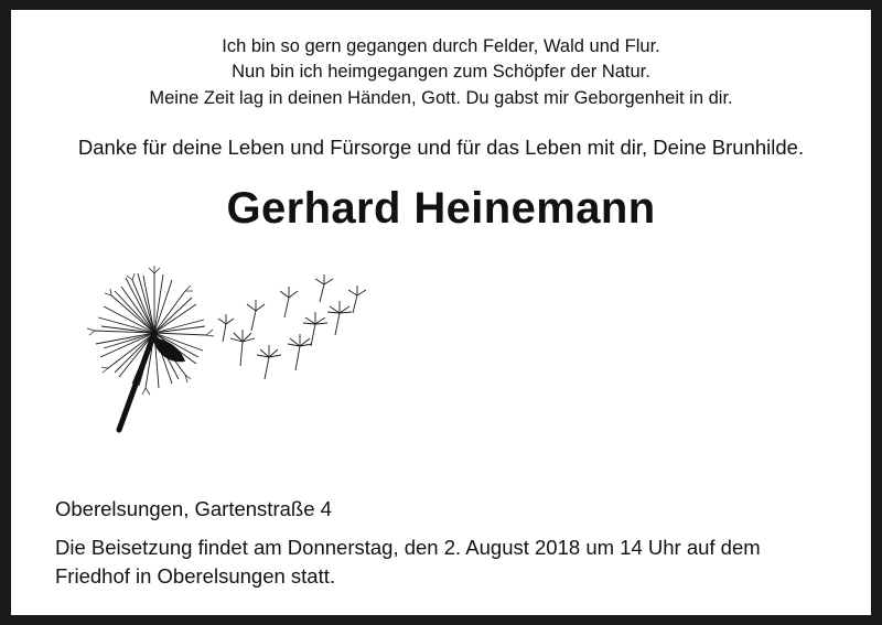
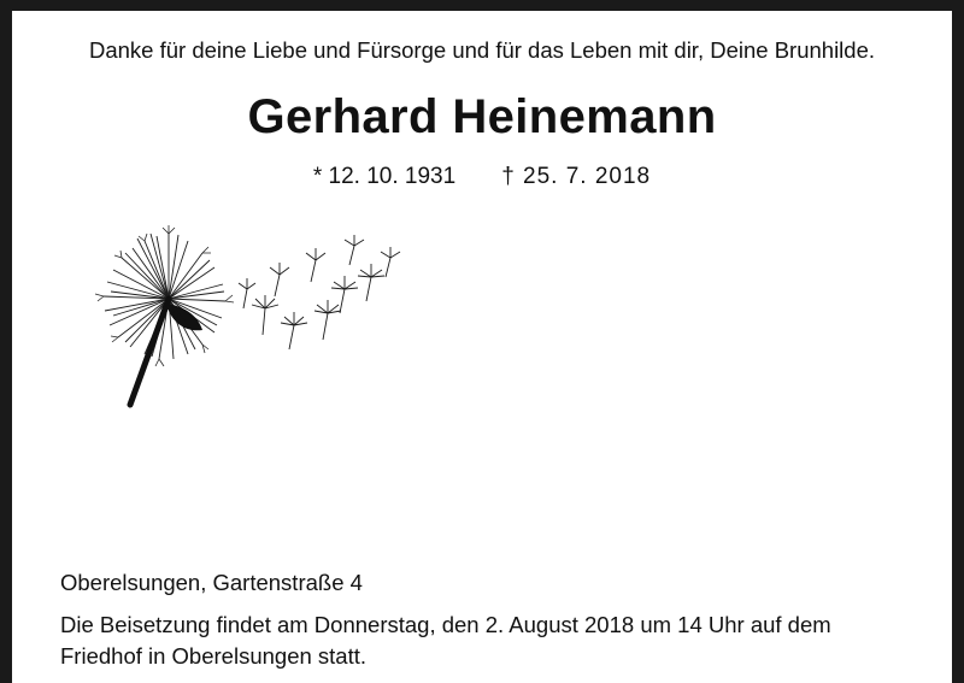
- Ich bin so gern gegangen durch Felder, Wald und Flur.
- Nun bin ich heimgegangen zum Schöpfer der Natur.
- Meine Zeit lag in deinen Händen, Gott. Du gabst mir Geborgenheit in dir.
- Danke für deine Leben und Fürsorge und für das Leben mit dir, Deine Brunhilde.
+ Danke für deine Liebe und Fürsorge und für das Leben mit dir, Deine Brunhilde.
  Gerhard Heinemann
+ * 12. 10. 1931 † 25. 7. 2018
  Oberelsungen, Gartenstraße 4
  Die Beisetzung findet am Donnerstag, den 2. August 2018 um 14 Uhr auf dem Friedhof in Oberelsungen statt.
